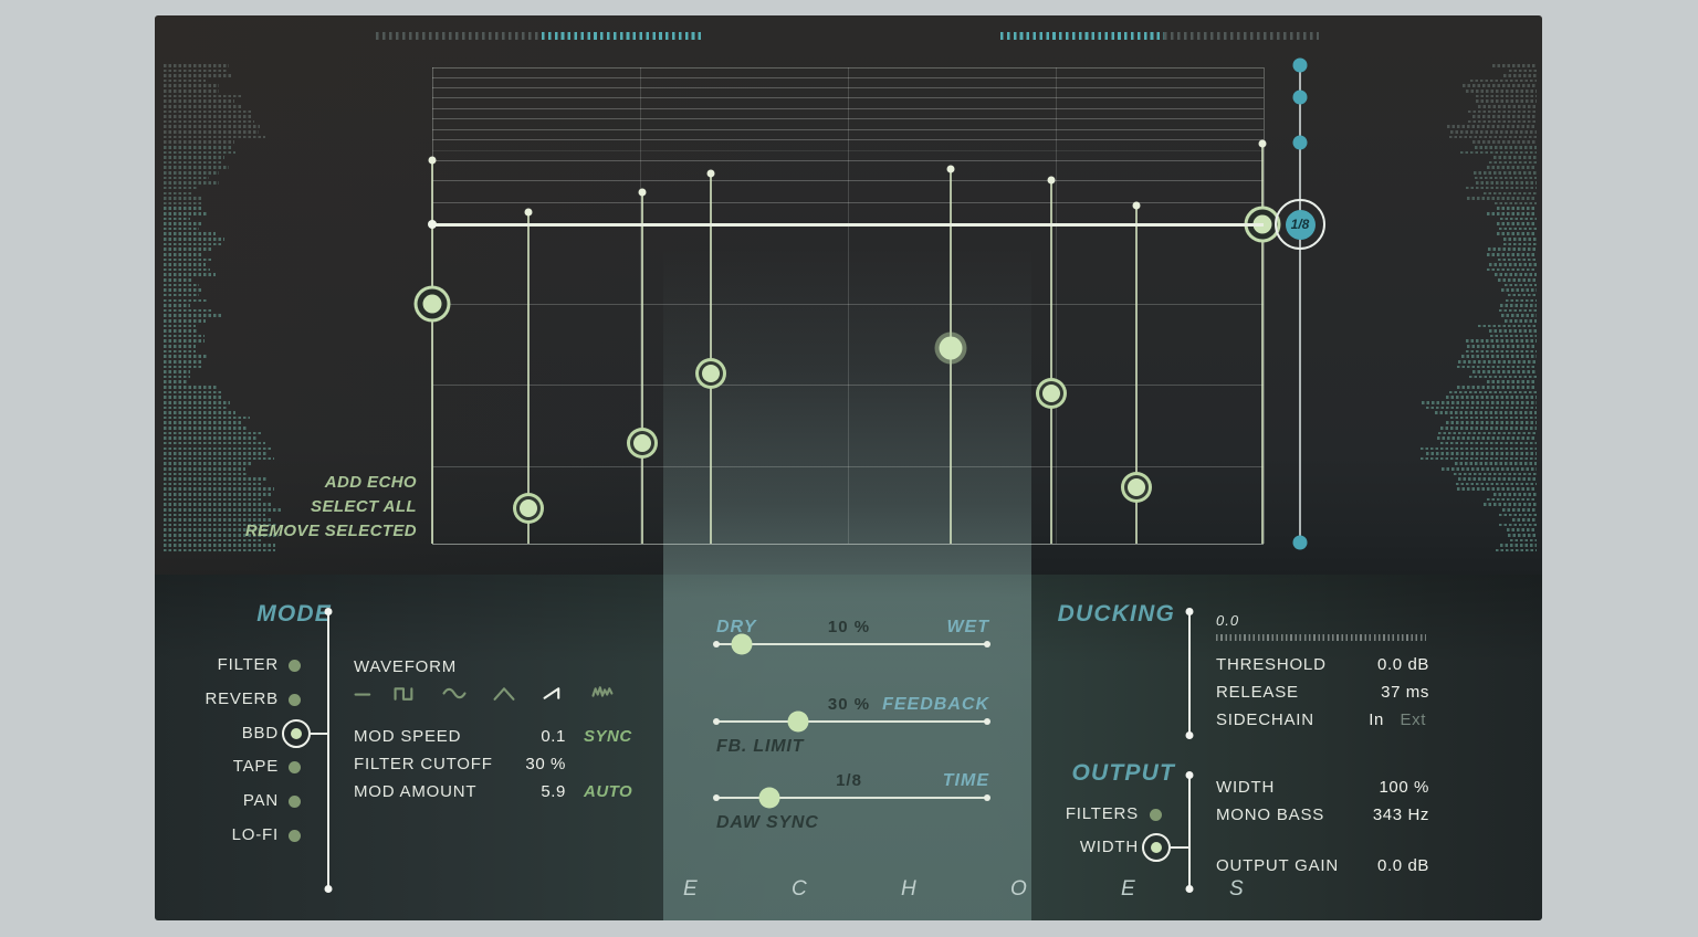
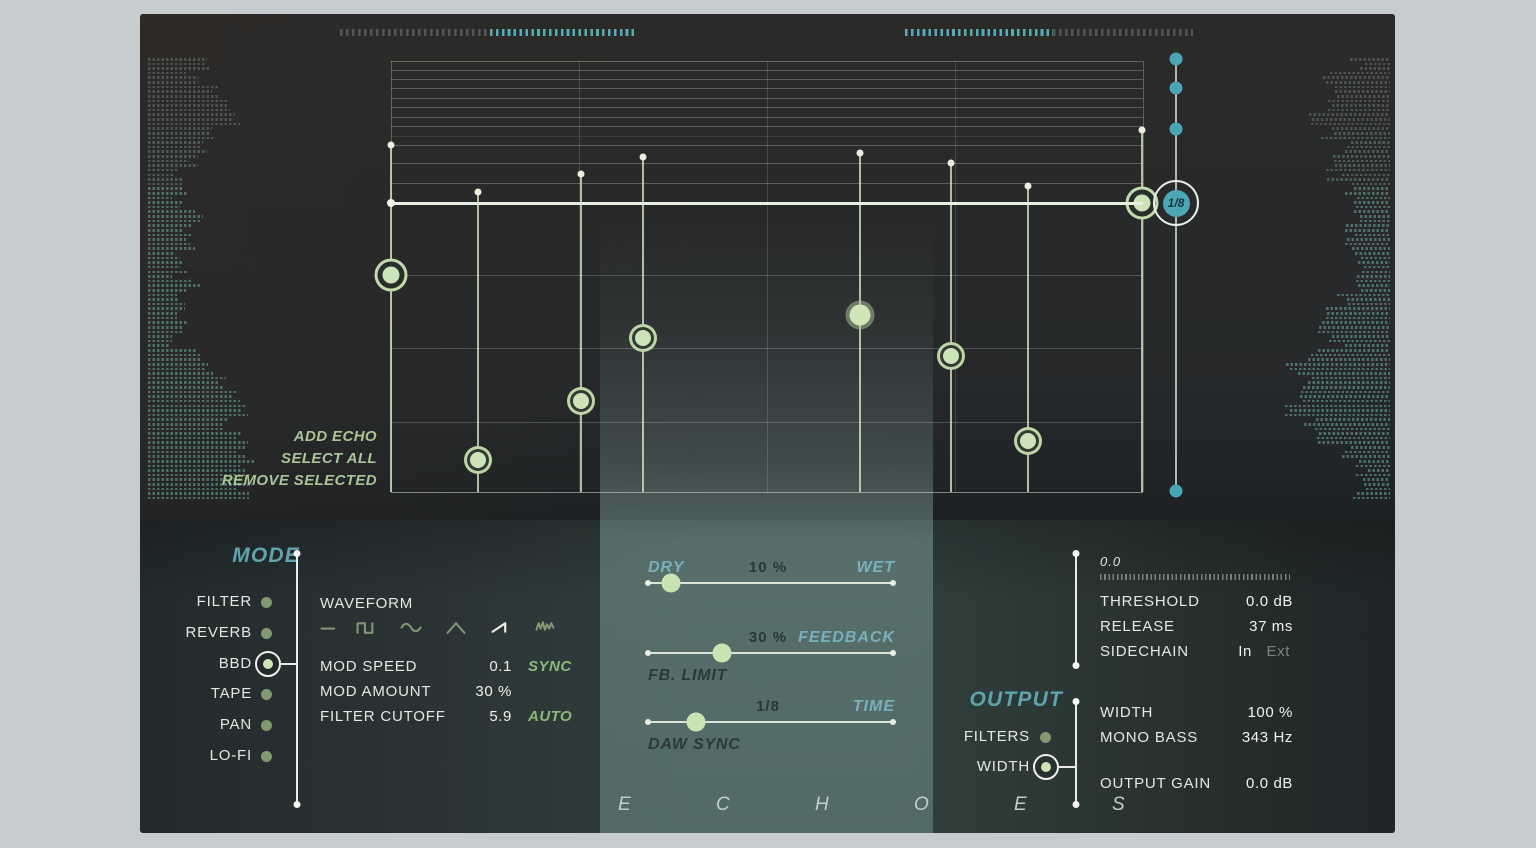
  1/8
  ADD ECHO
  SELECT ALL
  REMOVE SELECTED
  MODE
  FILTER
  REVERB
  BBD
  TAPE
  PAN
  LO-FI
  WAVEFORM
  MOD SPEED
  0.1
  SYNC
- FILTER CUTOFF
+ MOD AMOUNT
  30 %
- MOD AMOUNT
+ FILTER CUTOFF
  5.9
  AUTO
  DRY
  10 %
  WET
  30 %
  FEEDBACK
  FB. LIMIT
  1/8
  TIME
  DAW SYNC
- DUCKING
  0.0
  THRESHOLD
  0.0 dB
  RELEASE
  37 ms
  SIDECHAIN
  In
  Ext
  OUTPUT
  FILTERS
  WIDTH
  WIDTH
  100 %
  MONO BASS
  343 Hz
  OUTPUT GAIN
  0.0 dB
